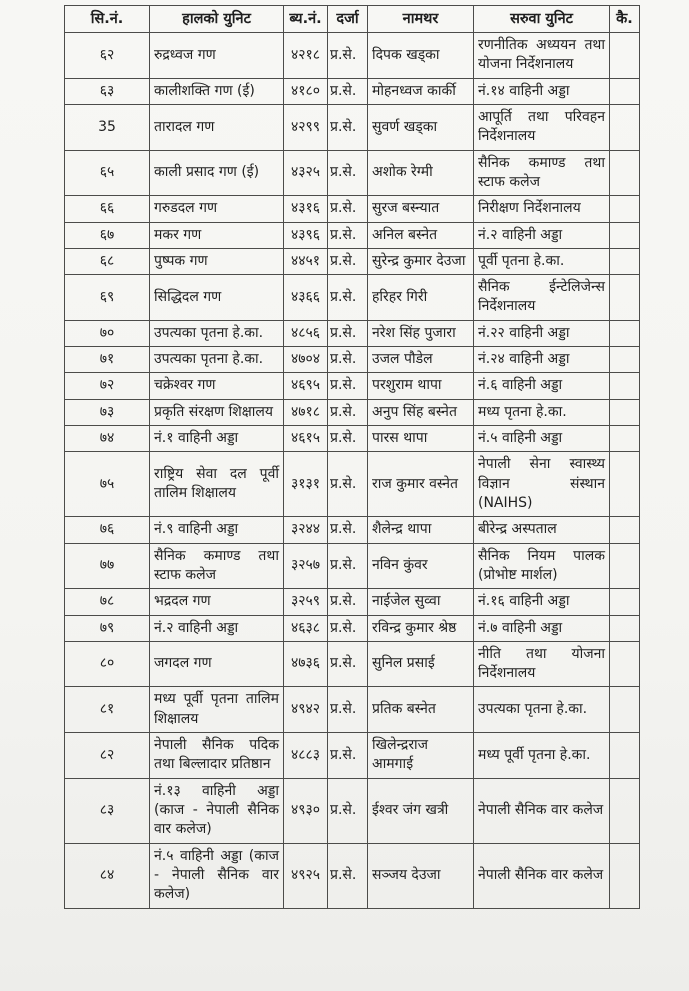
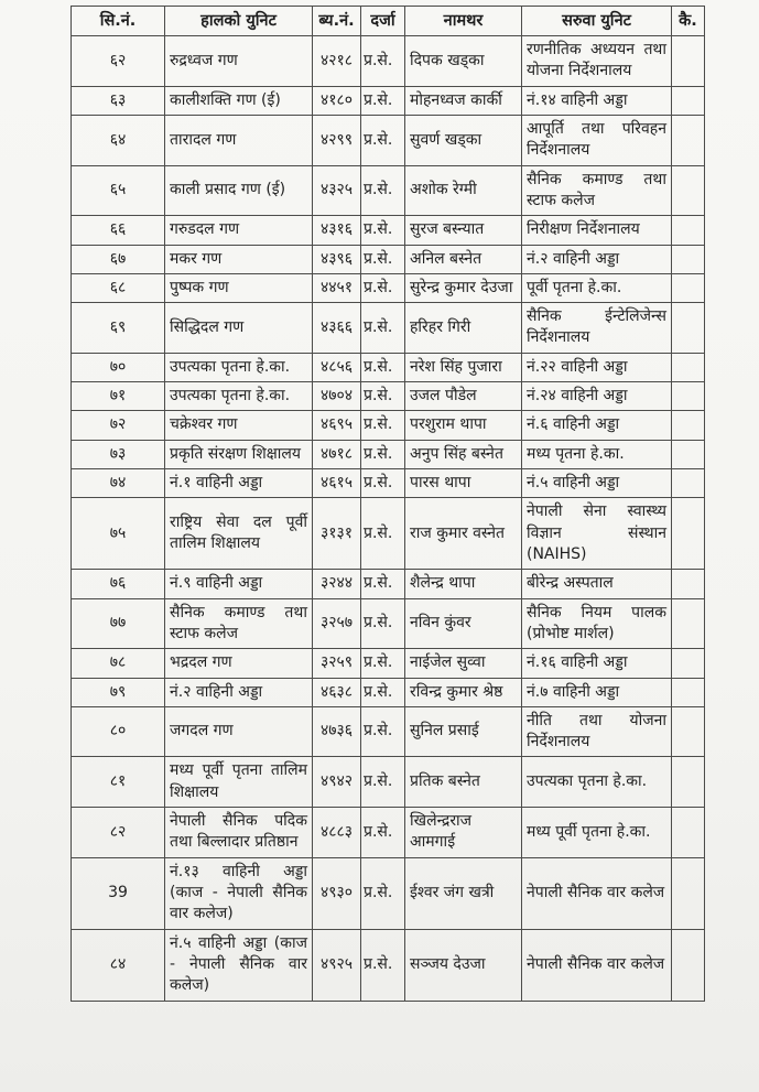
  सि.नं.	हालको युनिट	ब्य.नं.	दर्जा	नामथर	सरुवा युनिट	कै.
  ६२	रुद्रध्वज गण	४२१८	प्र.से.	दिपक खड्का	रणनीतिक अध्ययन तथा योजना निर्देशनालय
  ६३	कालीशक्ति गण (ई)	४१८०	प्र.से.	मोहनध्वज कार्की	नं.१४ वाहिनी अड्डा
- 35	तारादल गण	४२९९	प्र.से.	सुवर्ण खड्का	आपूर्ति तथा परिवहन निर्देशनालय
+ ६४	तारादल गण	४२९९	प्र.से.	सुवर्ण खड्का	आपूर्ति तथा परिवहन निर्देशनालय
  ६५	काली प्रसाद गण (ई)	४३२५	प्र.से.	अशोक रेग्मी	सैनिक कमाण्ड तथा स्टाफ कलेज
  ६६	गरुडदल गण	४३१६	प्र.से.	सुरज बस्न्यात	निरीक्षण निर्देशनालय
  ६७	मकर गण	४३९६	प्र.से.	अनिल बस्नेत	नं.२ वाहिनी अड्डा
  ६८	पुष्पक गण	४४५१	प्र.से.	सुरेन्द्र कुमार देउजा	पूर्वी पृतना हे.का.
  ६९	सिद्धिदल गण	४३६६	प्र.से.	हरिहर गिरी	सैनिक ईन्टेलिजेन्स निर्देशनालय
  ७०	उपत्यका पृतना हे.का.	४८५६	प्र.से.	नरेश सिंह पुजारा	नं.२२ वाहिनी अड्डा
  ७१	उपत्यका पृतना हे.का.	४७०४	प्र.से.	उजल पौडेल	नं.२४ वाहिनी अड्डा
  ७२	चक्रेश्वर गण	४६९५	प्र.से.	परशुराम थापा	नं.६ वाहिनी अड्डा
  ७३	प्रकृति संरक्षण शिक्षालय	४७१८	प्र.से.	अनुप सिंह बस्नेत	मध्य पृतना हे.का.
  ७४	नं.१ वाहिनी अड्डा	४६१५	प्र.से.	पारस थापा	नं.५ वाहिनी अड्डा
  ७५	राष्ट्रिय सेवा दल पूर्वी तालिम शिक्षालय	३१३१	प्र.से.	राज कुमार वस्नेत	नेपाली सेना स्वास्थ्य विज्ञान संस्थान (NAIHS)
  ७६	नं.९ वाहिनी अड्डा	३२४४	प्र.से.	शैलेन्द्र थापा	बीरेन्द्र अस्पताल
  ७७	सैनिक कमाण्ड तथा स्टाफ कलेज	३२५७	प्र.से.	नविन कुंवर	सैनिक नियम पालक (प्रोभोष्ट मार्शल)
  ७८	भद्रदल गण	३२५९	प्र.से.	नाईजेल सुव्वा	नं.१६ वाहिनी अड्डा
  ७९	नं.२ वाहिनी अड्डा	४६३८	प्र.से.	रविन्द्र कुमार श्रेष्ठ	नं.७ वाहिनी अड्डा
  ८०	जगदल गण	४७३६	प्र.से.	सुनिल प्रसाई	नीति तथा योजना निर्देशनालय
  ८१	मध्य पूर्वी पृतना तालिम शिक्षालय	४९४२	प्र.से.	प्रतिक बस्नेत	उपत्यका पृतना हे.का.
  ८२	नेपाली सैनिक पदिक तथा बिल्लादार प्रतिष्ठान	४८८३	प्र.से.	खिलेन्द्रराज आमगाई	मध्य पूर्वी पृतना हे.का.
- ८३	नं.१३ वाहिनी अड्डा (काज - नेपाली सैनिक वार कलेज)	४९३०	प्र.से.	ईश्वर जंग खत्री	नेपाली सैनिक वार कलेज
+ 39	नं.१३ वाहिनी अड्डा (काज - नेपाली सैनिक वार कलेज)	४९३०	प्र.से.	ईश्वर जंग खत्री	नेपाली सैनिक वार कलेज
  ८४	नं.५ वाहिनी अड्डा (काज - नेपाली सैनिक वार कलेज)	४९२५	प्र.से.	सञ्जय देउजा	नेपाली सैनिक वार कलेज
